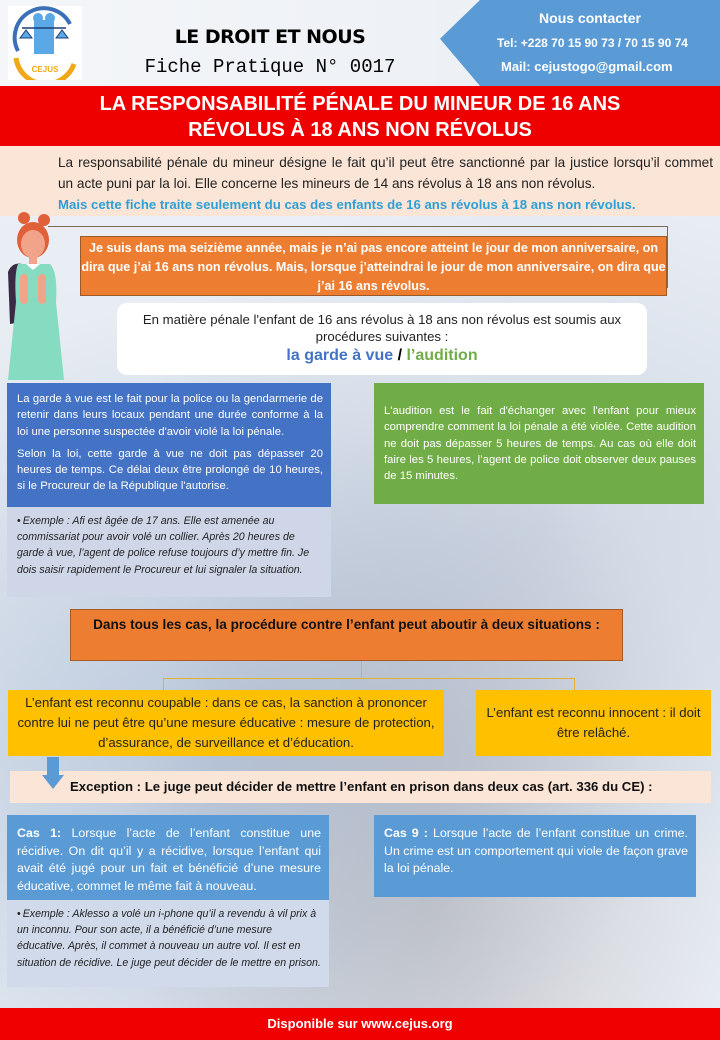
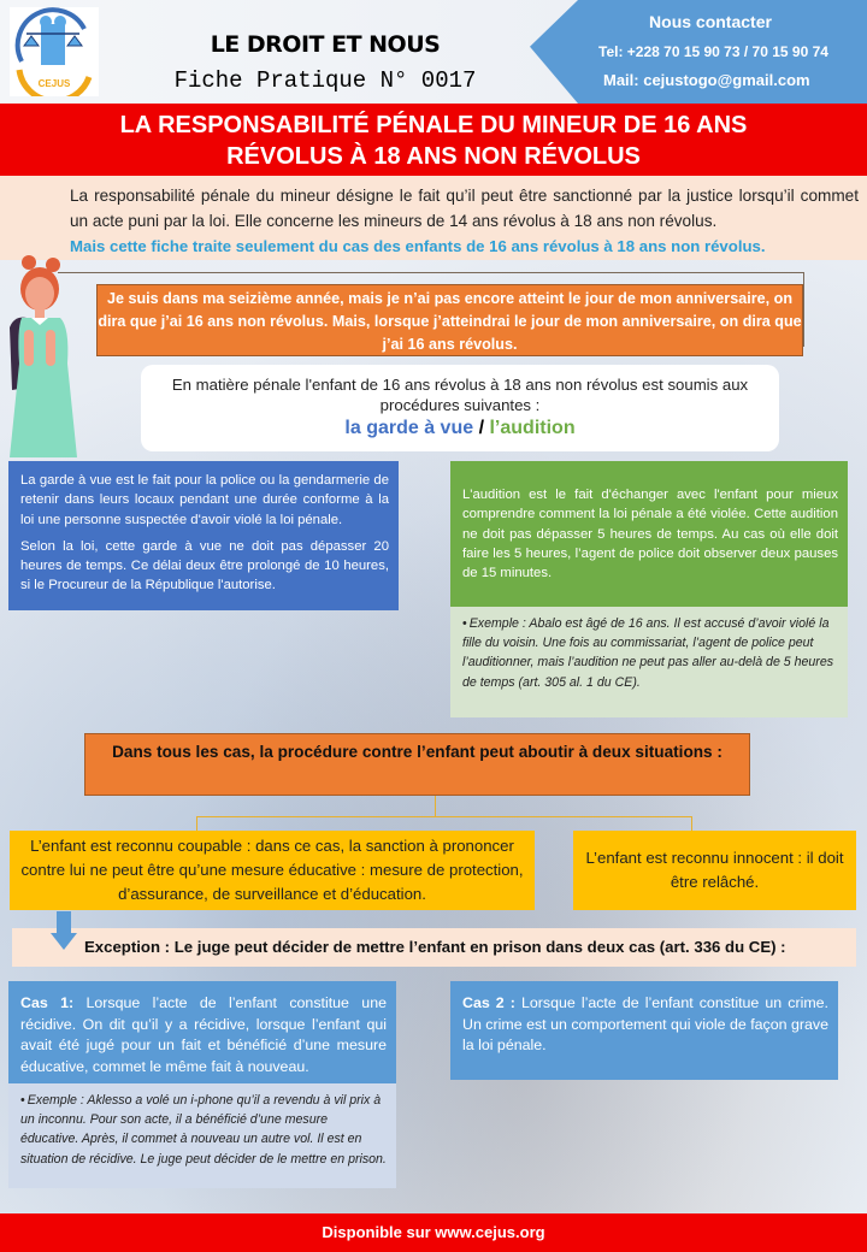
  CEJUS
  LE DROIT ET NOUS
  Fiche Pratique N° 0017
  Nous contacter
  Tel: +228 70 15 90 73 / 70 15 90 74
  Mail: cejustogo@gmail.com
  LA RESPONSABILITÉ PÉNALE DU MINEUR DE 16 ANS
  RÉVOLUS À 18 ANS NON RÉVOLUS
  La responsabilité pénale du mineur désigne le fait qu’il peut être sanctionné par la justice lorsqu’il commet un acte puni par la loi. Elle concerne les mineurs de 14 ans révolus à 18 ans non révolus.
  Mais cette fiche traite seulement du cas des enfants de 16 ans révolus à 18 ans non révolus.
  Je suis dans ma seizième année, mais je n’ai pas encore atteint le jour de mon anniversaire, on dira que j’ai 16 ans non révolus. Mais, lorsque j’atteindrai le jour de mon anniversaire, on dira que j’ai 16 ans révolus.
  En matière pénale l'enfant de 16 ans révolus à 18 ans non révolus est soumis aux procédures suivantes :
  la garde à vue / l’audition
  La garde à vue est le fait pour la police ou la gendarmerie de retenir dans leurs locaux pendant une durée conforme à la loi une personne suspectée d'avoir violé la loi pénale.
  Selon la loi, cette garde à vue ne doit pas dépasser 20 heures de temps. Ce délai deux être prolongé de 10 heures, si le Procureur de la République l'autorise.
- • Exemple : Afi est âgée de 17 ans. Elle est amenée au commissariat pour avoir volé un collier. Après 20 heures de garde à vue, l’agent de police refuse toujours d’y mettre fin. Je dois saisir rapidement le Procureur et lui signaler la situation.
  L'audition est le fait d'échanger avec l'enfant pour mieux comprendre comment la loi pénale a été violée. Cette audition ne doit pas dépasser 5 heures de temps. Au cas où elle doit faire les 5 heures, l’agent de police doit observer deux pauses de 15 minutes.
+ • Exemple : Abalo est âgé de 16 ans. Il est accusé d’avoir violé la fille du voisin. Une fois au commissariat, l’agent de police peut l’auditionner, mais l’audition ne peut pas aller au-delà de 5 heures de temps (art. 305 al. 1 du CE).
  Dans tous les cas, la procédure contre l’enfant peut aboutir à deux situations :
  L’enfant est reconnu coupable : dans ce cas, la sanction à prononcer contre lui ne peut être qu’une mesure éducative : mesure de protection, d’assurance, de surveillance et d’éducation.
  L’enfant est reconnu innocent : il doit être relâché.
  Exception : Le juge peut décider de mettre l’enfant en prison dans deux cas (art. 336 du CE) :
  Cas 1: Lorsque l’acte de l’enfant constitue une récidive. On dit qu’il y a récidive, lorsque l’enfant qui avait été jugé pour un fait et bénéficié d’une mesure éducative, commet le même fait à nouveau.
  • Exemple : Aklesso a volé un i-phone qu’il a revendu à vil prix à un inconnu. Pour son acte, il a bénéficié d’une mesure éducative. Après, il commet à nouveau un autre vol. Il est en situation de récidive. Le juge peut décider de le mettre en prison.
- Cas 9 : Lorsque l’acte de l’enfant constitue un crime. Un crime est un comportement qui viole de façon grave la loi pénale.
+ Cas 2 : Lorsque l’acte de l’enfant constitue un crime. Un crime est un comportement qui viole de façon grave la loi pénale.
  Disponible sur www.cejus.org
